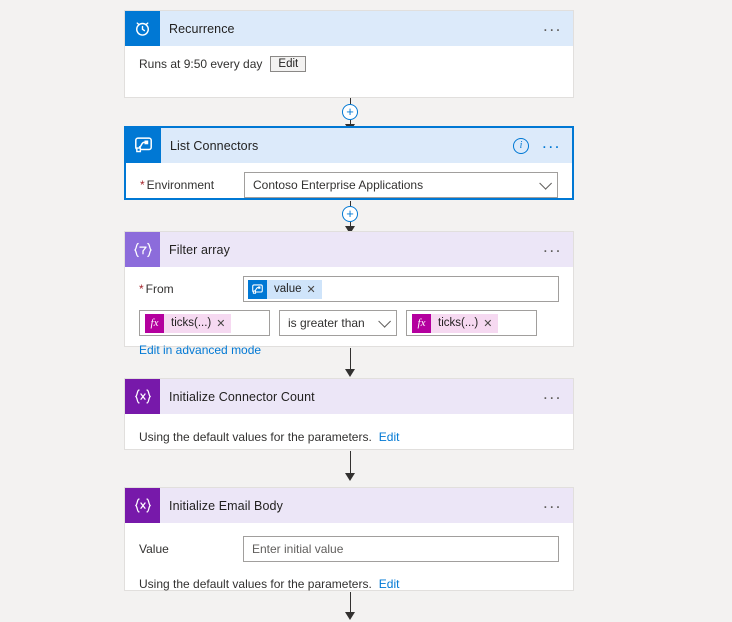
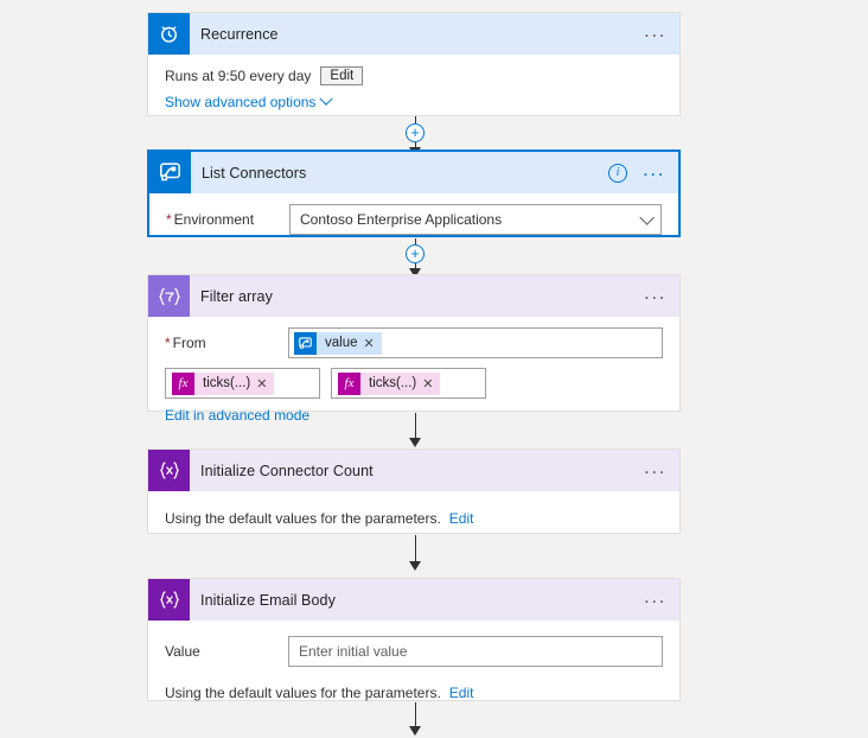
  Recurrence
  ...
  Runs at 9:50 every day
  Edit
+ Show advanced options
  +
  List Connectors
  i
  ...
  Environment
  Contoso Enterprise Applications
  +
  Filter array
  ...
  From
  value
  ✕
  fx
  ticks(...)
  ✕
- is greater than
  fx
  ticks(...)
  ✕
  Edit in advanced mode
  Initialize Connector Count
  ...
  Using the default values for the parameters.
  Edit
  Initialize Email Body
  ...
  Value
  Enter initial value
  Using the default values for the parameters.
  Edit
